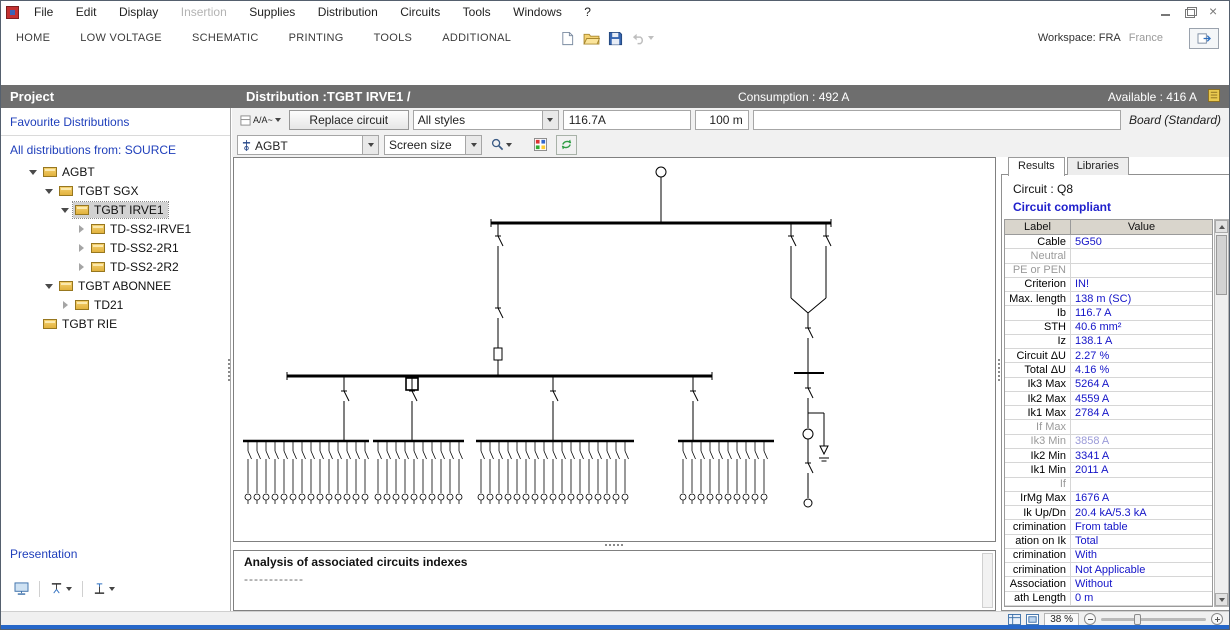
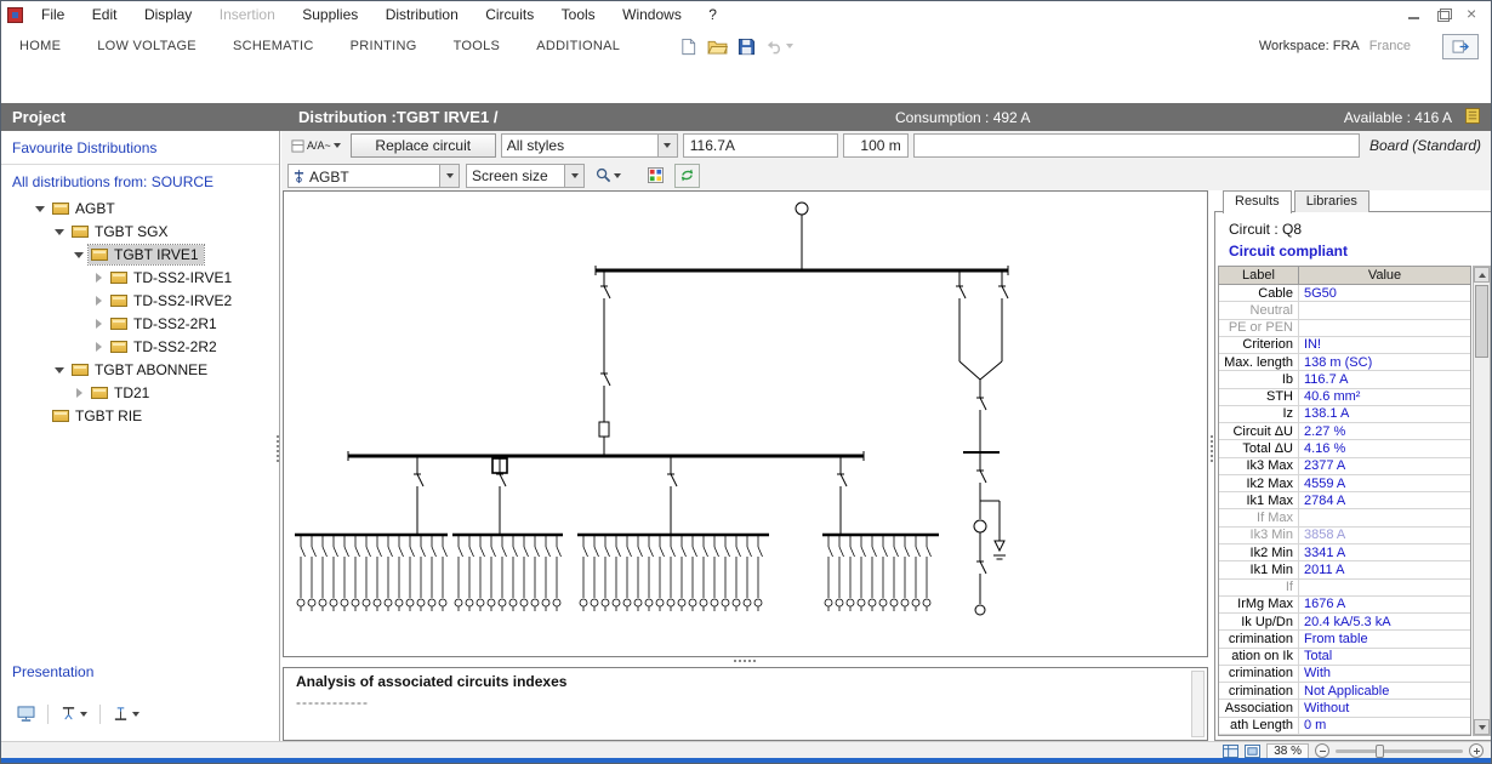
  File Edit Display Insertion Supplies Distribution Circuits Tools Windows ?
  HOME
  LOW VOLTAGE
  SCHEMATIC
  PRINTING
  TOOLS
  ADDITIONAL
  Workspace: FRA
  France
  Project
  Distribution :TGBT IRVE1 /
  Consumption : 492 A
  Available : 416 A
  Favourite Distributions
  All distributions from: SOURCE
  AGBT
  TGBT SGX
  TGBT IRVE1
  TD-SS2-IRVE1
+ TD-SS2-IRVE2
  TD-SS2-2R1
  TD-SS2-2R2
  TGBT ABONNEE
  TD21
  TGBT RIE
  Presentation
  A/A~
  Replace circuit
  All styles
  116.7A
  100 m
  Board (Standard)
  AGBT
  Screen size
  Analysis of associated circuits indexes
  ------------
  Results
  Libraries
  Circuit : Q8
  Circuit compliant
  Label
  Value
  Cable
  5G50
  Neutral
  PE or PEN
  Criterion
  IN!
  Max. length
  138 m (SC)
  Ib
  116.7 A
  STH
  40.6 mm²
  Iz
  138.1 A
  Circuit ΔU
  2.27 %
  Total ΔU
  4.16 %
  Ik3 Max
- 5264 A
+ 2377 A
  Ik2 Max
  4559 A
  Ik1 Max
  2784 A
  If Max
  Ik3 Min
  3858 A
  Ik2 Min
  3341 A
  Ik1 Min
  2011 A
  If
  IrMg Max
  1676 A
  Ik Up/Dn
  20.4 kA/5.3 kA
  crimination
  From table
  ation on Ik
  Total
  crimination
  With
  crimination
  Not Applicable
  Association
  Without
  ath Length
  0 m
  38 %
